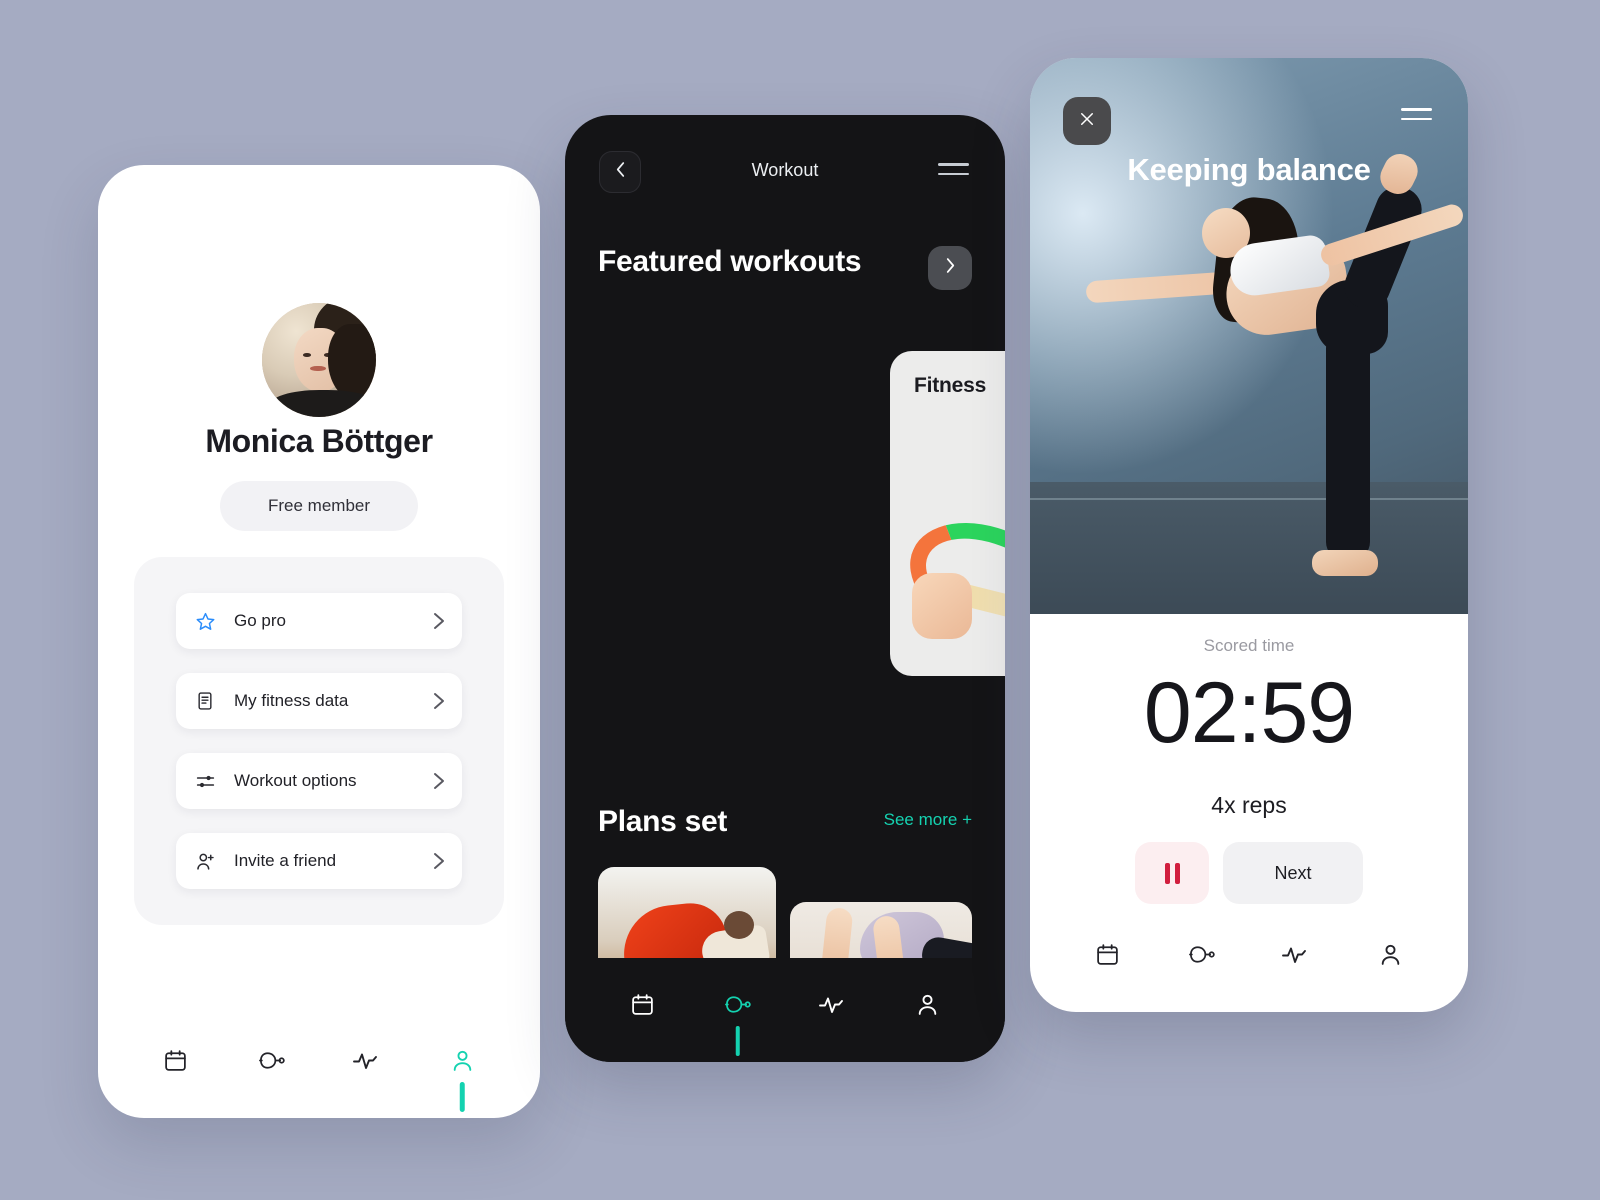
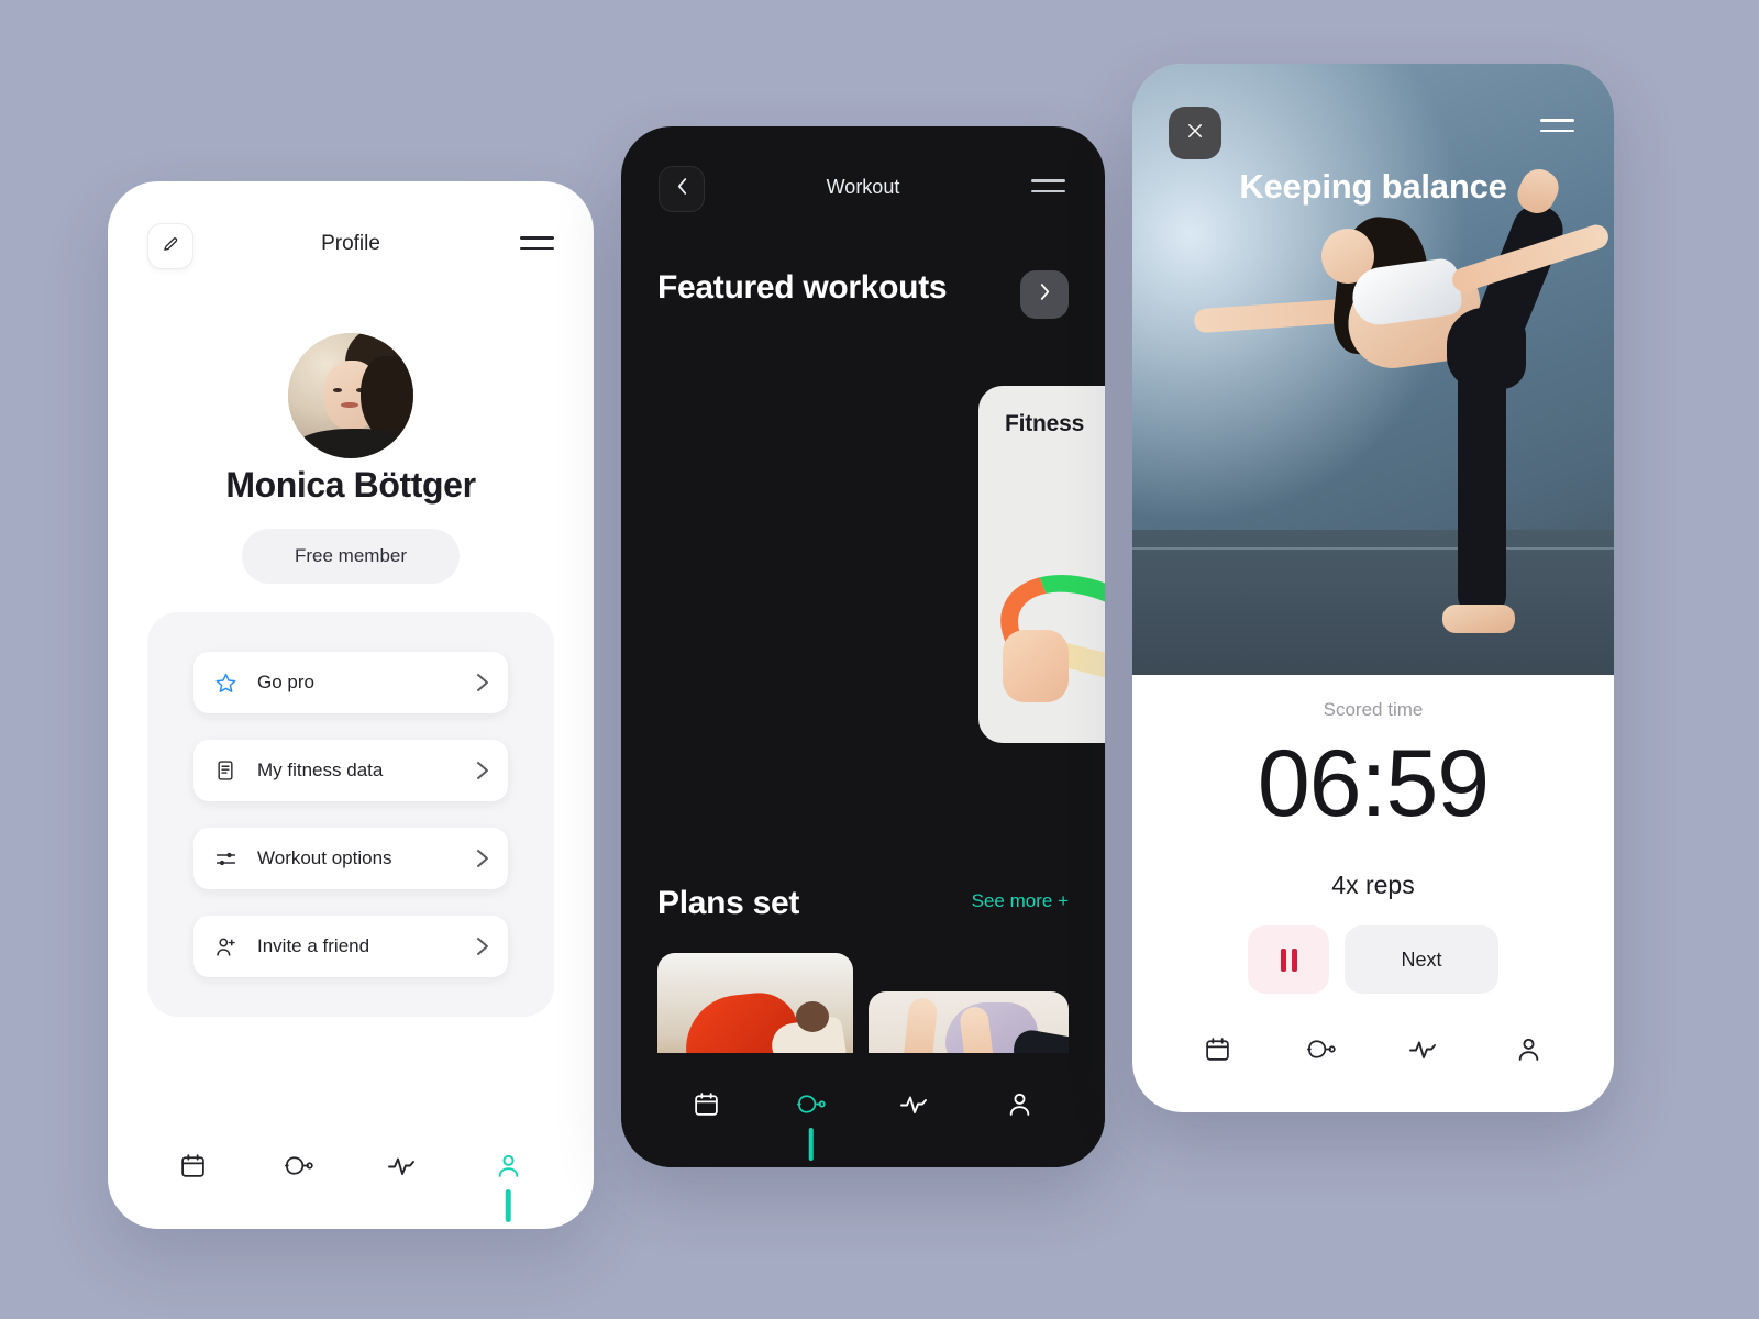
+ Profile
  Monica Böttger
  Free member
  Go pro
  My fitness data
  Workout options
  Invite a friend
  Workout
  Featured workouts
  Fitness
  Plans set
  See more +
  Keeping balance
  Scored time
- 02:59
+ 06:59
  4x reps
  Next
